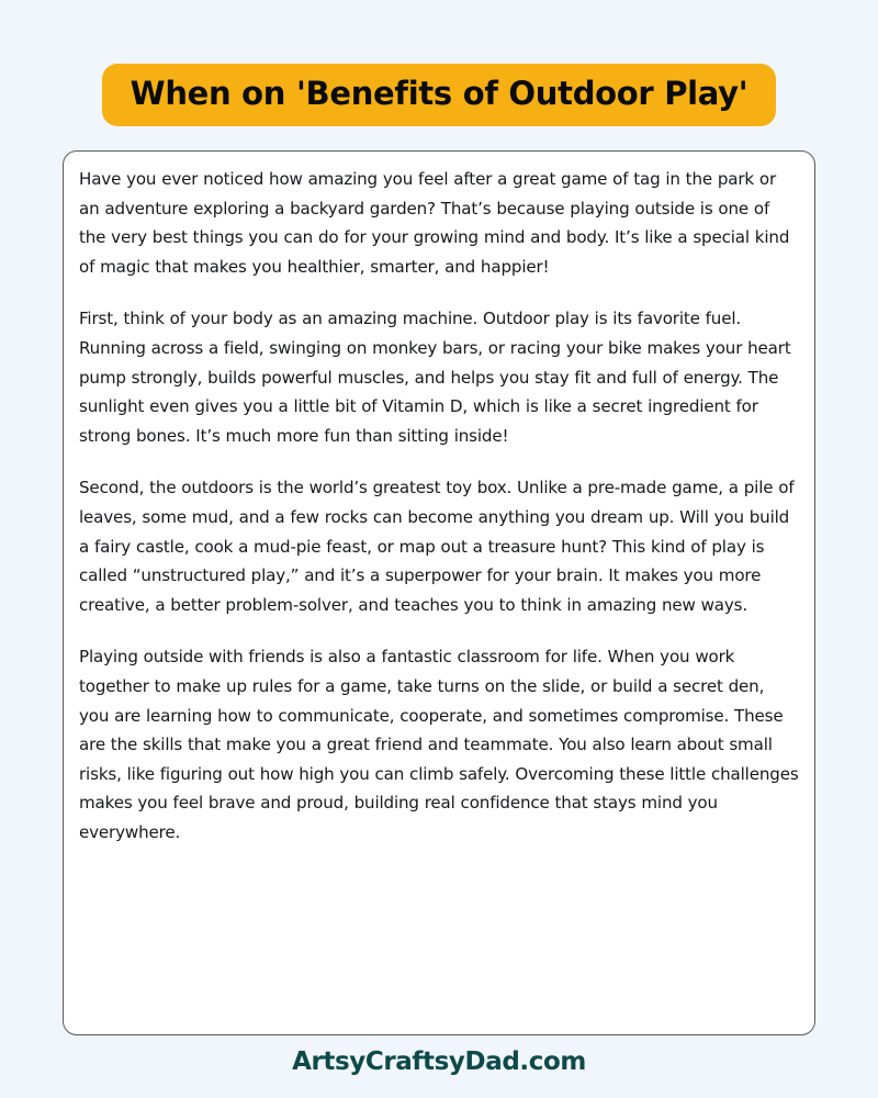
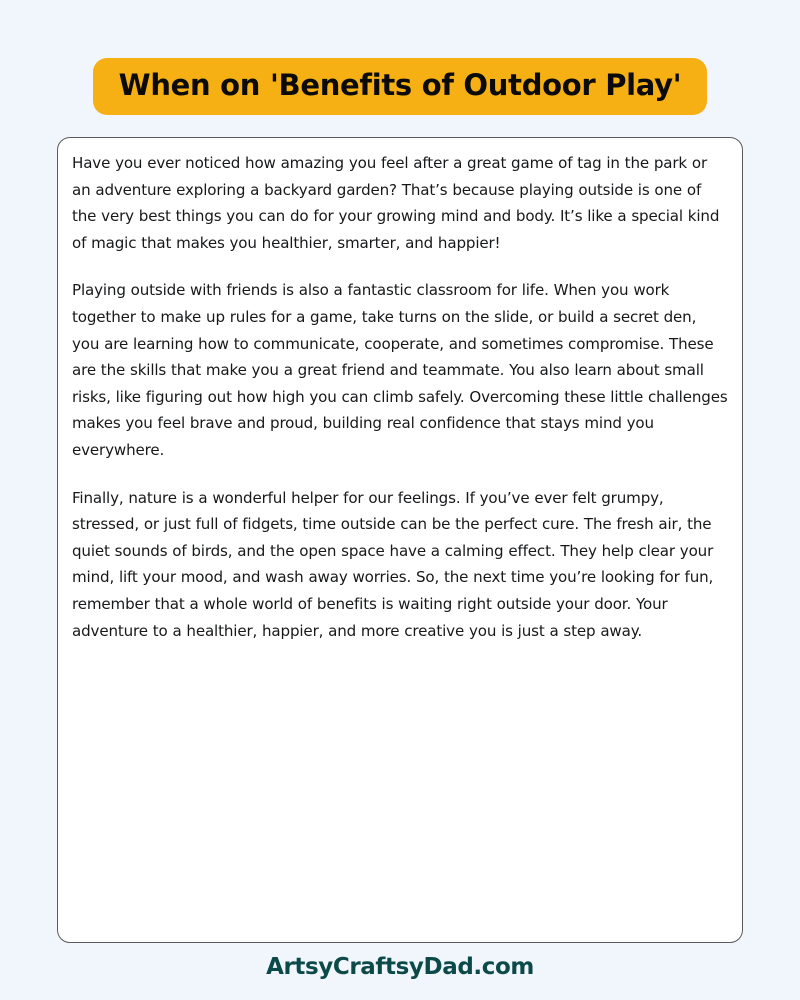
  When on 'Benefits of Outdoor Play'
  Have you ever noticed how amazing you feel after a great game of tag in the park or an adventure exploring a backyard garden? That’s because playing outside is one of the very best things you can do for your growing mind and body. It’s like a special kind of magic that makes you healthier, smarter, and happier!
- First, think of your body as an amazing machine. Outdoor play is its favorite fuel. Running across a field, swinging on monkey bars, or racing your bike makes your heart pump strongly, builds powerful muscles, and helps you stay fit and full of energy. The sunlight even gives you a little bit of Vitamin D, which is like a secret ingredient for strong bones. It’s much more fun than sitting inside!
- Second, the outdoors is the world’s greatest toy box. Unlike a pre-made game, a pile of leaves, some mud, and a few rocks can become anything you dream up. Will you build a fairy castle, cook a mud-pie feast, or map out a treasure hunt? This kind of play is called “unstructured play,” and it’s a superpower for your brain. It makes you more creative, a better problem-solver, and teaches you to think in amazing new ways.
  Playing outside with friends is also a fantastic classroom for life. When you work together to make up rules for a game, take turns on the slide, or build a secret den, you are learning how to communicate, cooperate, and sometimes compromise. These are the skills that make you a great friend and teammate. You also learn about small risks, like figuring out how high you can climb safely. Overcoming these little challenges makes you feel brave and proud, building real confidence that stays mind you everywhere.
+ Finally, nature is a wonderful helper for our feelings. If you’ve ever felt grumpy, stressed, or just full of fidgets, time outside can be the perfect cure. The fresh air, the quiet sounds of birds, and the open space have a calming effect. They help clear your mind, lift your mood, and wash away worries. So, the next time you’re looking for fun, remember that a whole world of benefits is waiting right outside your door. Your adventure to a healthier, happier, and more creative you is just a step away.
  ArtsyCraftsyDad.com
